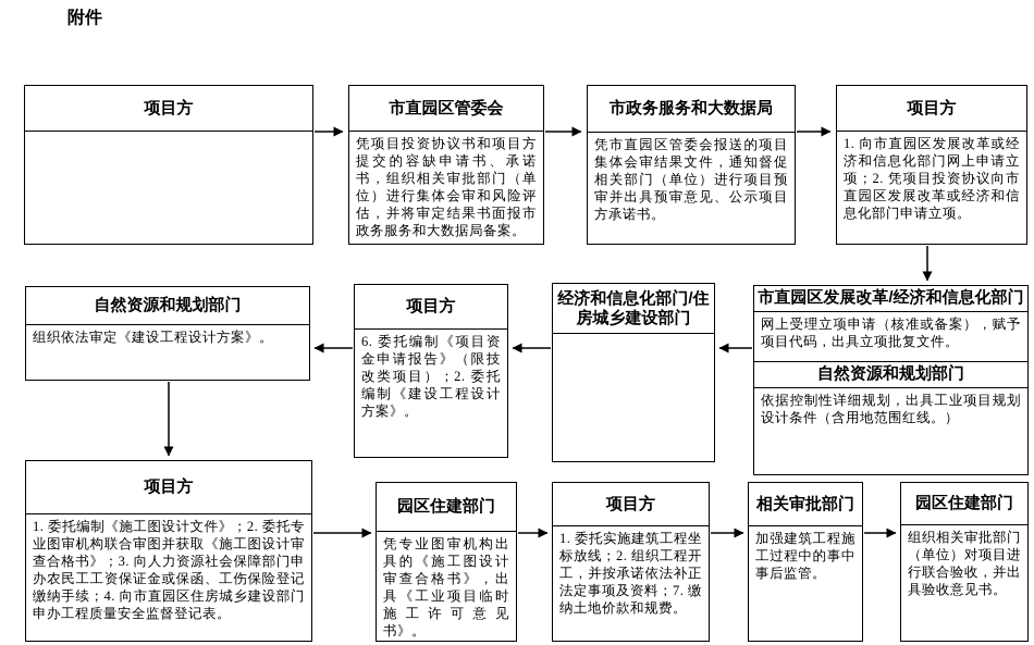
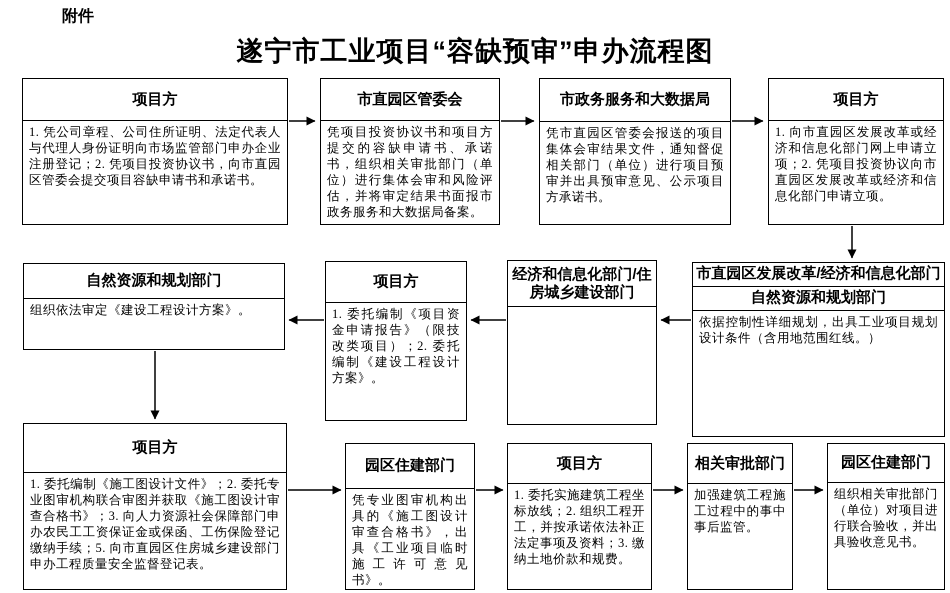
  附件
+ 遂宁市工业项目“容缺预审”申办流程图
  项目方
+ 1. 凭公司章程、公司住所证明、法定代表人与代理人身份证明向市场监管部门申办企业注册登记；2. 凭项目投资协议书，向市直园区管委会提交项目容缺申请书和承诺书。
  市直园区管委会
  凭项目投资协议书和项目方提交的容缺申请书、承诺书，组织相关审批部门（单位）进行集体会审和风险评估，并将审定结果书面报市政务服务和大数据局备案。
  市政务服务和大数据局
  凭市直园区管委会报送的项目集体会审结果文件，通知督促相关部门（单位）进行项目预审并出具预审意见、公示项目方承诺书。
  项目方
  1. 向市直园区发展改革或经济和信息化部门网上申请立项；2. 凭项目投资协议向市直园区发展改革或经济和信息化部门申请立项。
  自然资源和规划部门
  组织依法审定《建设工程设计方案》。
  项目方
- 6. 委托编制《项目资金申请报告》（限技改类项目）；2. 委托编制《建设工程设计方案》。
+ 1. 委托编制《项目资金申请报告》（限技改类项目）；2. 委托编制《建设工程设计方案》。
  经济和信息化部门/住房城乡建设部门
  市直园区发展改革/经济和信息化部门
- 网上受理立项申请（核准或备案），赋予项目代码，出具立项批复文件。
  自然资源和规划部门
  依据控制性详细规划，出具工业项目规划设计条件（含用地范围红线。）
  项目方
- 1. 委托编制《施工图设计文件》；2. 委托专业图审机构联合审图并获取《施工图设计审查合格书》；3. 向人力资源社会保障部门申办农民工工资保证金或保函、工伤保险登记缴纳手续；4. 向市直园区住房城乡建设部门申办工程质量安全监督登记表。
+ 1. 委托编制《施工图设计文件》；2. 委托专业图审机构联合审图并获取《施工图设计审查合格书》；3. 向人力资源社会保障部门申办农民工工资保证金或保函、工伤保险登记缴纳手续；5. 向市直园区住房城乡建设部门申办工程质量安全监督登记表。
  园区住建部门
  凭专业图审机构出具的《施工图设计审查合格书》，出具《工业项目临时施工许可意见书》。
  项目方
- 1. 委托实施建筑工程坐标放线；2. 组织工程开工，并按承诺依法补正法定事项及资料；7. 缴纳土地价款和规费。
+ 1. 委托实施建筑工程坐标放线；2. 组织工程开工，并按承诺依法补正法定事项及资料；3. 缴纳土地价款和规费。
  相关审批部门
  加强建筑工程施工过程中的事中事后监管。
  园区住建部门
  组织相关审批部门（单位）对项目进行联合验收，并出具验收意见书。
